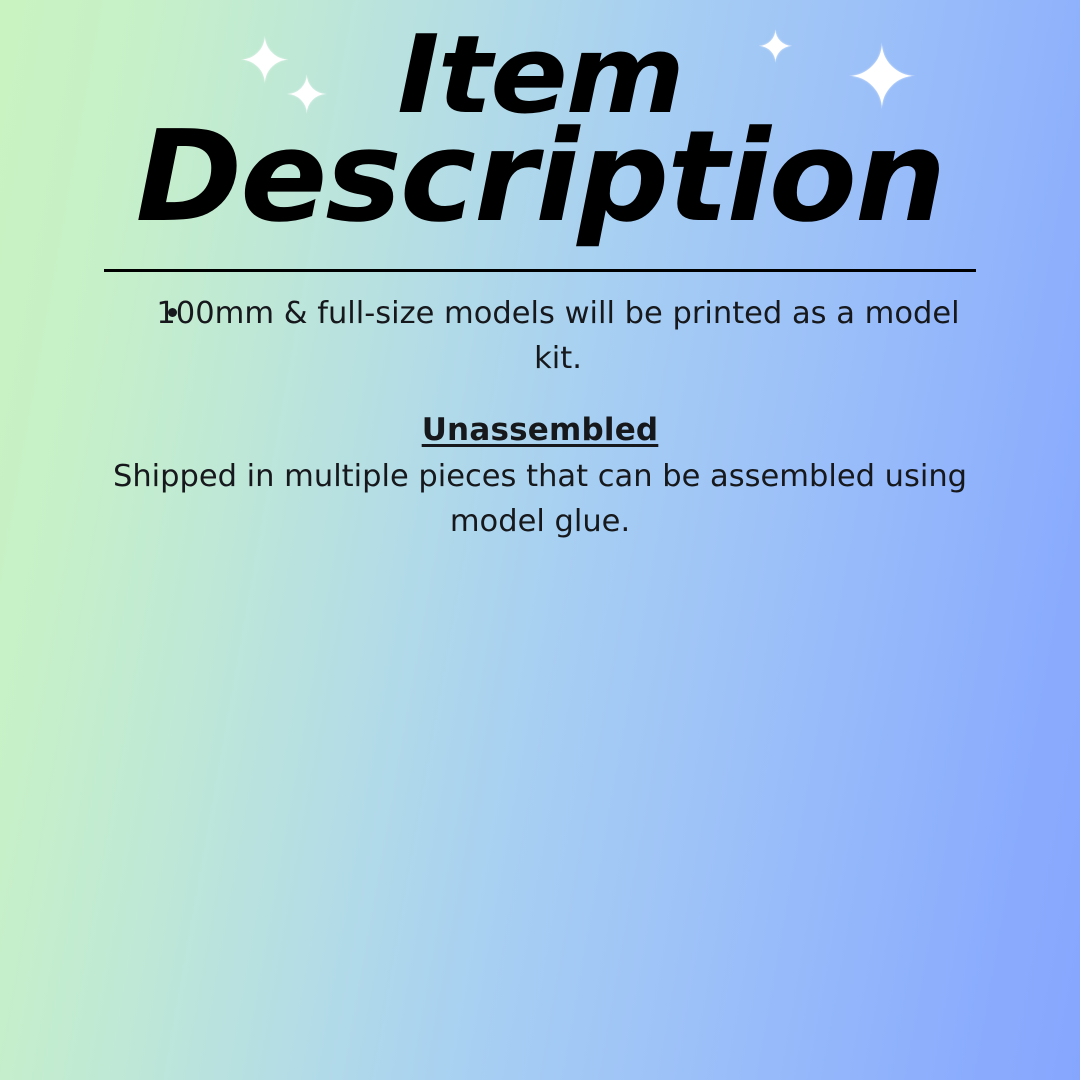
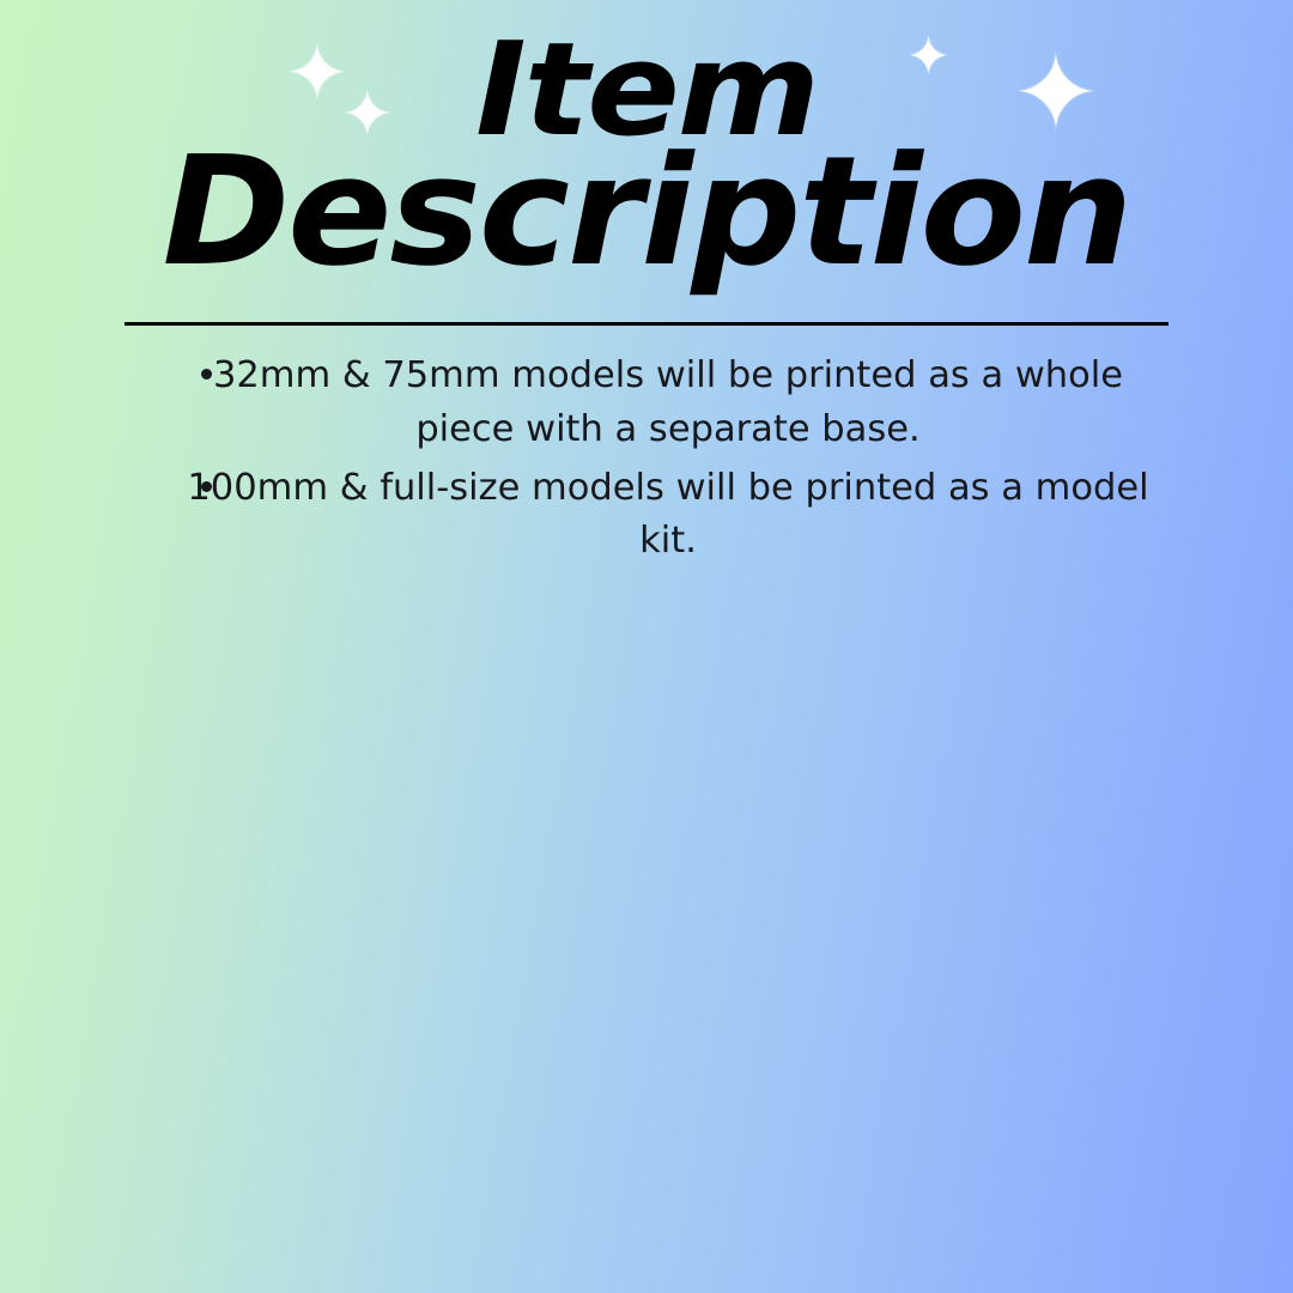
  ✦
  ✦
  ✦
  ✦
  Item
  Description
+ 32mm & 75mm models will be printed as a whole piece with a separate base.
  100mm & full-size models will be printed as a model kit.
- Unassembled
- Shipped in multiple pieces that can be assembled using model glue.
